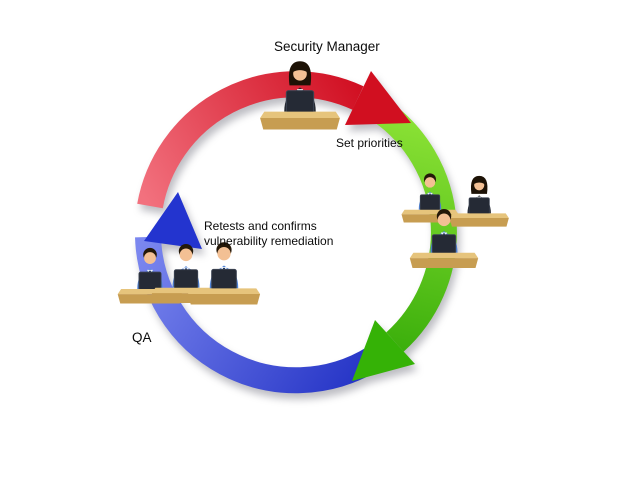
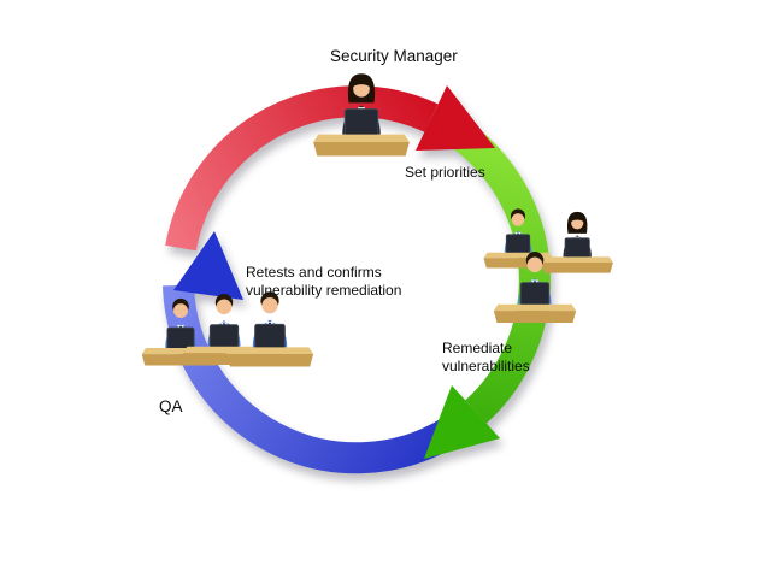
  Security Manager
  Set priorities
  Retests and confirms
  vulnerability remediation
+ Remediate
+ vulnerabilities
  QA
